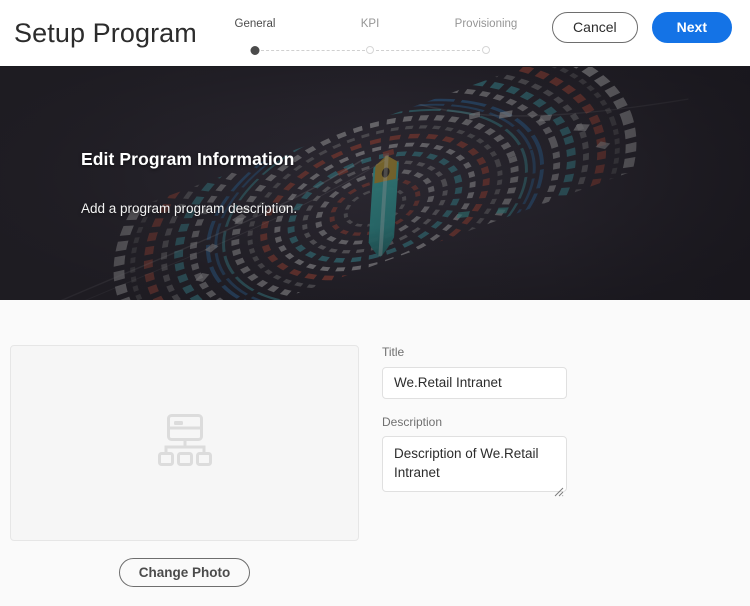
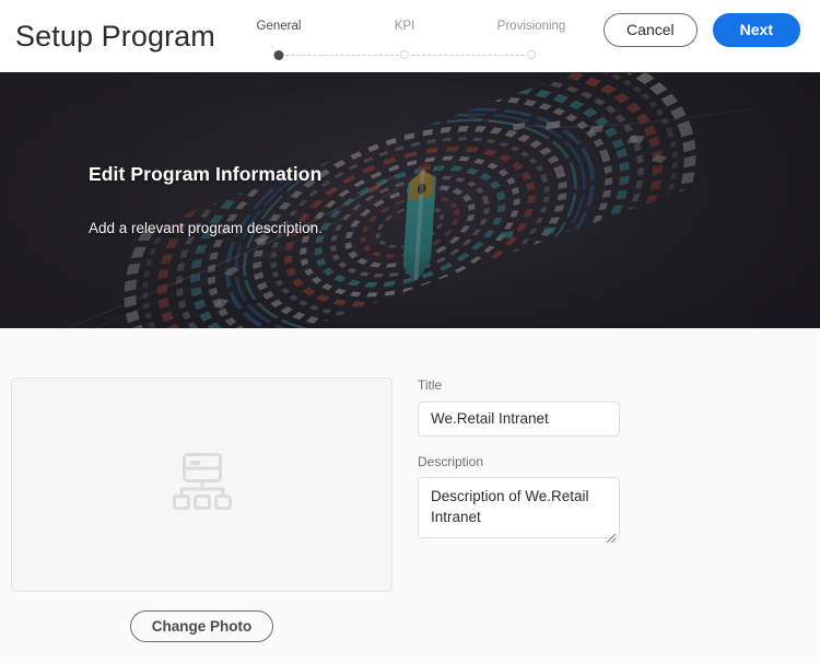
  Setup Program
  General
  KPI
  Provisioning
  Cancel
  Next
  Edit Program Information
- Add a program program description.
+ Add a relevant program description.
  Change Photo
  Title
  We.Retail Intranet
  Description
